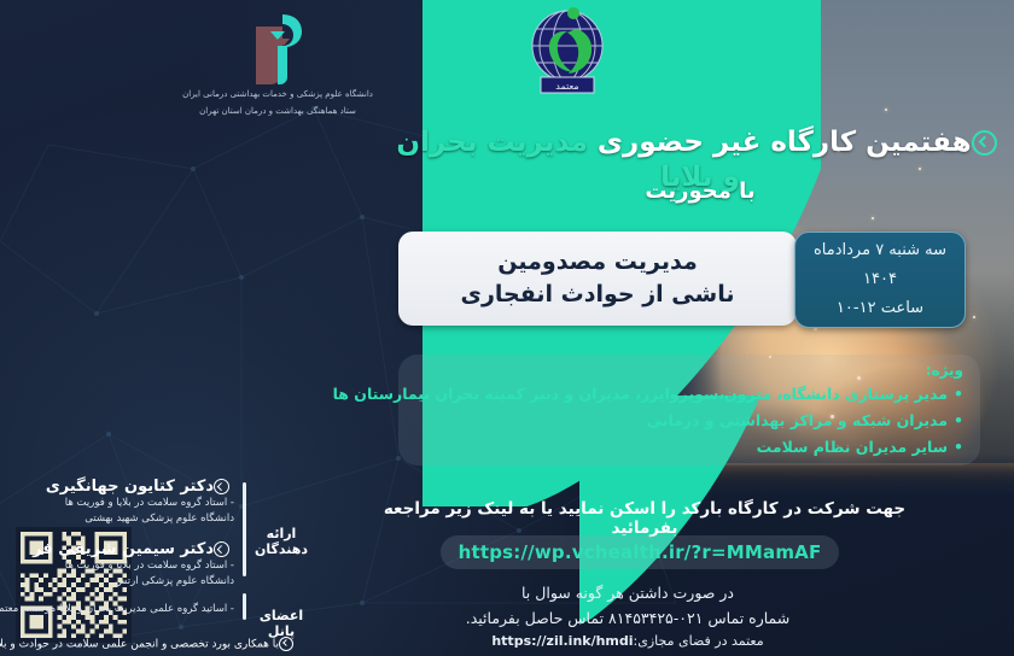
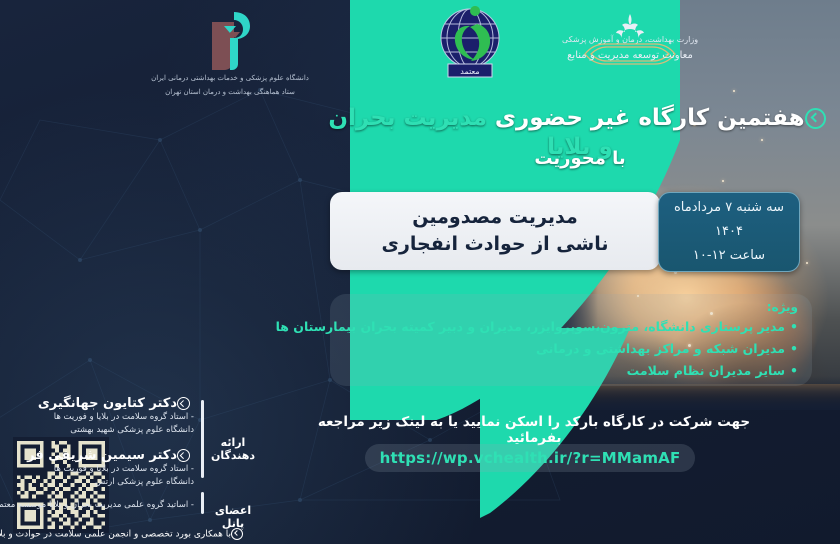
  دانشگاه علوم پزشکی و خدمات بهداشتی درمانی ایران
  ستاد هماهنگی بهداشت و درمان استان تهران
  معتمد
+ وزارت بهداشت، درمان و آموزش پزشکی
+ معاونت توسعه مدیریت و منابع
  هفتمین کارگاه غیر حضوری مدیریت بحران و بلایا
  با محوریت
  مدیریت مصدومین
  ناشی از حوادث انفجاری
  سه شنبه ۷ مردادماه ۱۴۰۴
  ساعت ۱۲-۱۰
  ویژه:
  •مدیران شبکه و مراکز بهداش
  •سایر مدیران نظام سلامت
  جهت شرکت در کارگاه بارکد را اسکن نمایید یا به لینک زیر مراجعه بفرمائید
  https://wp.vchealth.ir/?r=MMamAF
- در صورت داشتن هر گونه سوال با
- شماره تماس ۰۲۱-۸۱۴۵۳۴۲۵ تماس حاصل بفرمائید.
- معتمد در فضای مجازی:https://zil.ink/hmdi
  ارائه دهندگان
  اعضای پانل
  دکتر کتایون جهانگیری
  - استاد گروه سلامت در بلایا و فوریت ها
  دانشگاه علوم پزشکی شهید بهشتی
  دکتر سیمین شریفی فر
  - استاد گروه سلامت در بلایا و فوریت ها
  دانشگاه علوم پزشکی ارتش
  - اساتید گروه علمی مدیریت بحران و بلایا موسسه معتم
  با همکاری بورد تخصصی و انجمن علمی سلامت در حوادث و بل
